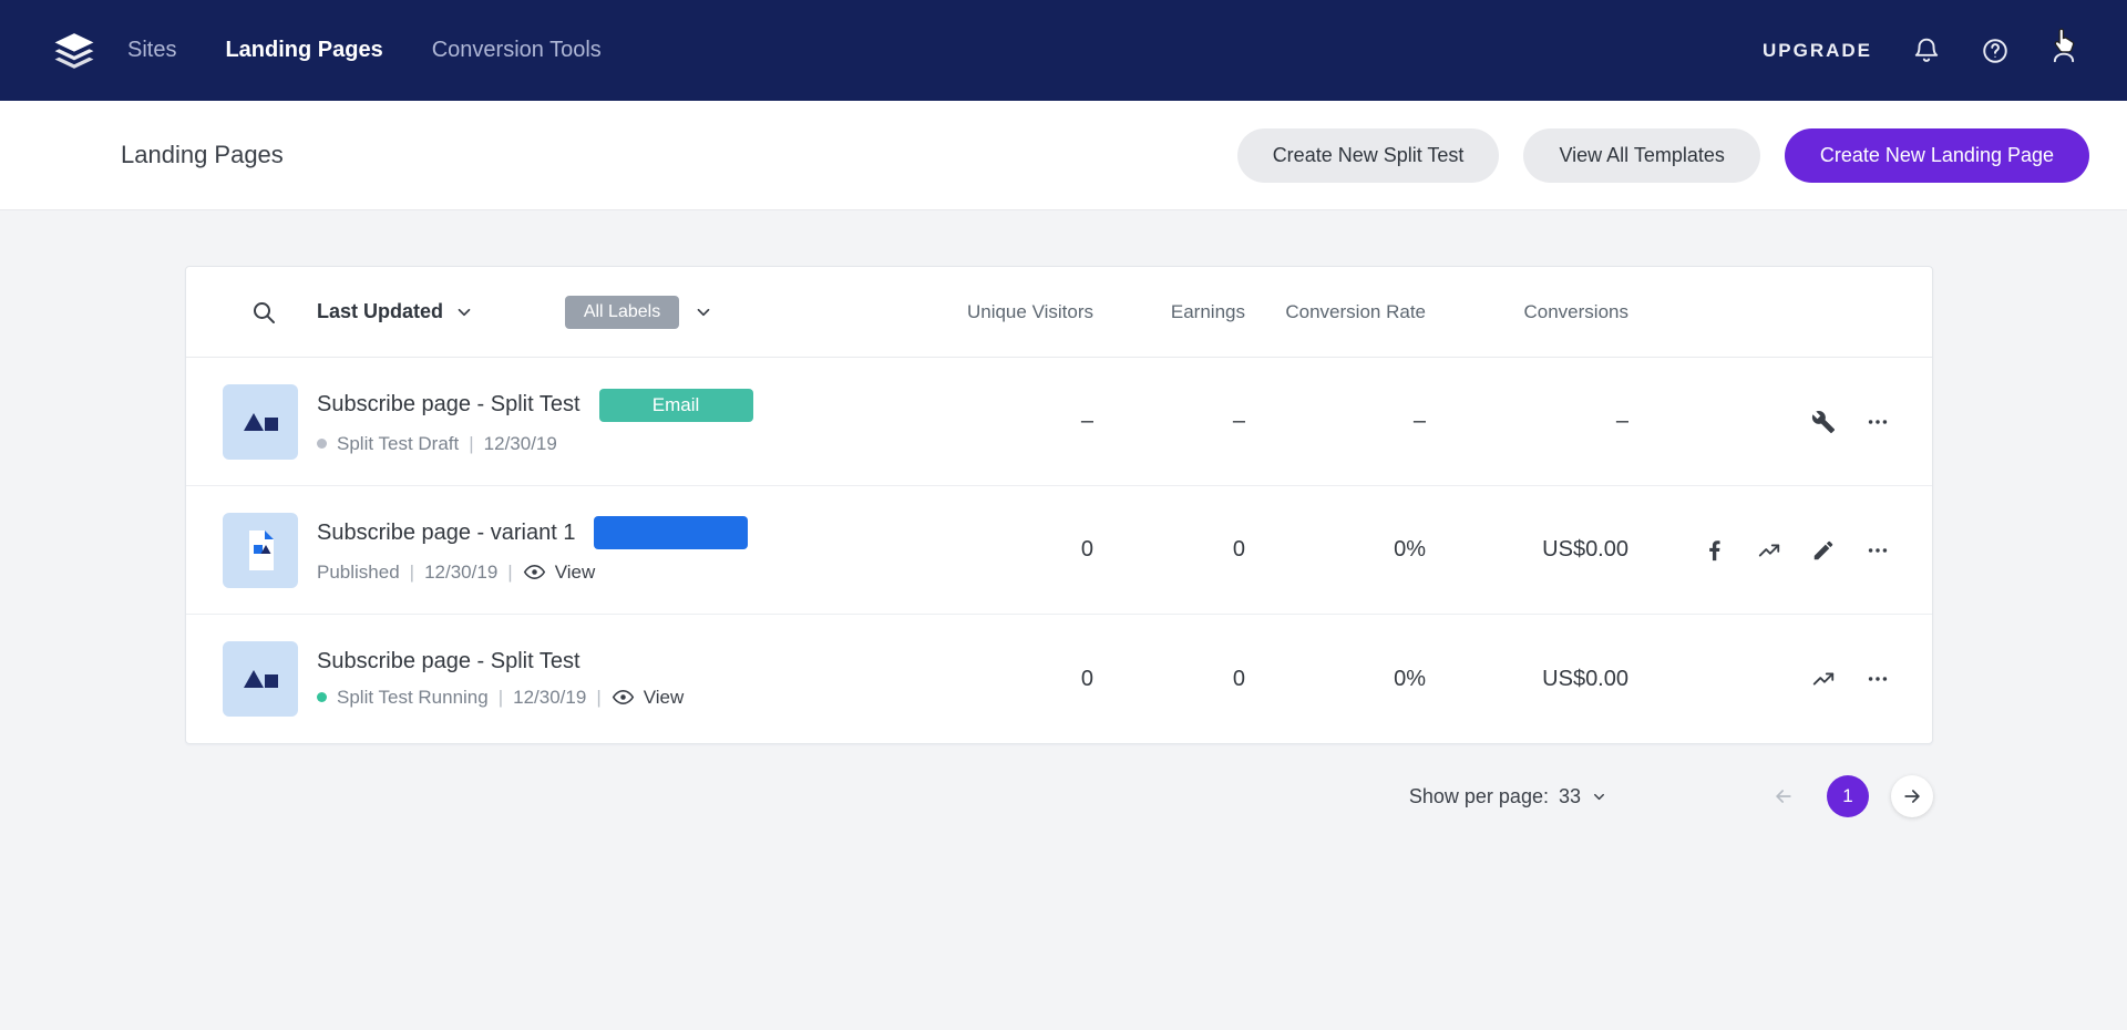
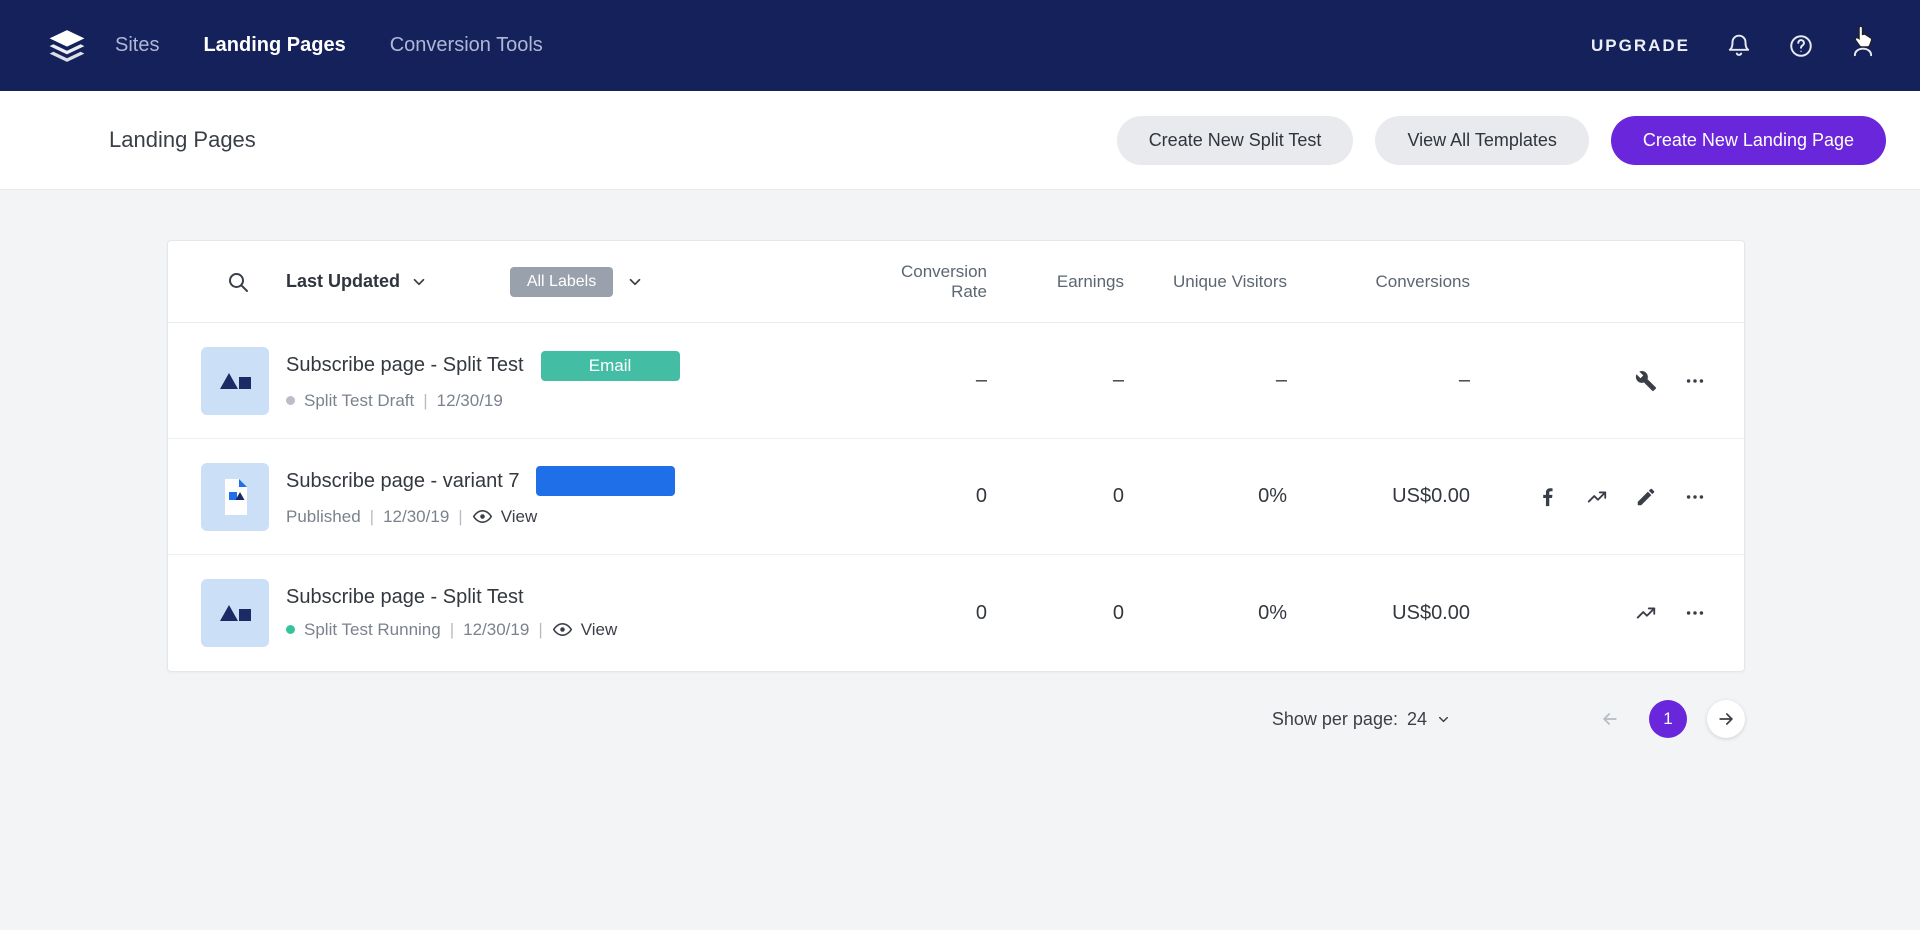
  Sites
  Landing Pages
  Conversion Tools
  UPGRADE
  Landing Pages
  Create New Split Test
  View All Templates
  Create New Landing Page
  Last Updated
  All Labels
- Unique Visitors
+ Conversion Rate
  Earnings
- Conversion Rate
+ Unique Visitors
  Conversions
  Subscribe page - Split Test
  Email
  Split Test Draft
  |
  12/30/19
  –
  –
  –
  –
- Subscribe page - variant 1
+ Subscribe page - variant 7
  Published
  |
  12/30/19
  |
  View
  0
  0
  0%
  US$0.00
  Subscribe page - Split Test
  Split Test Running
  |
  12/30/19
  |
  View
  0
  0
  0%
  US$0.00
  Show per page:
- 33
+ 24
  1
